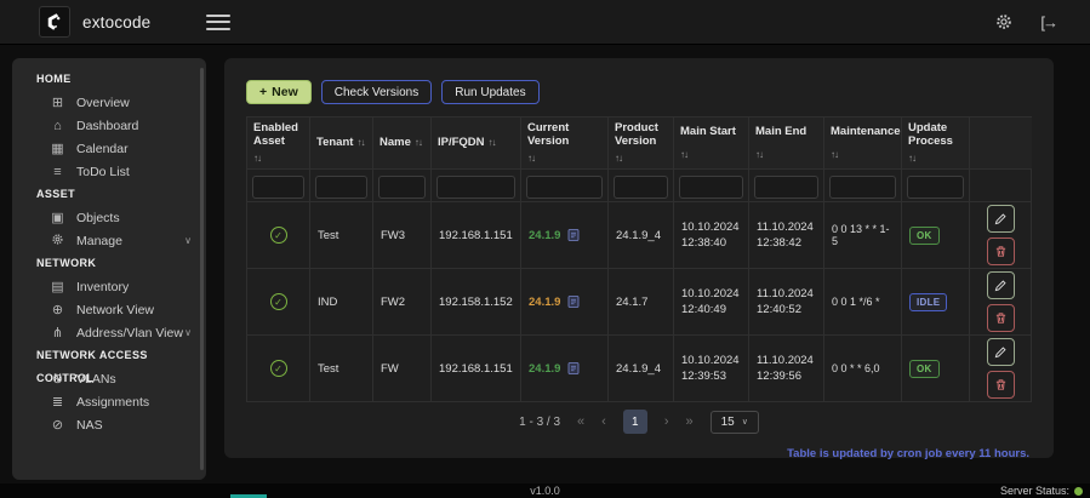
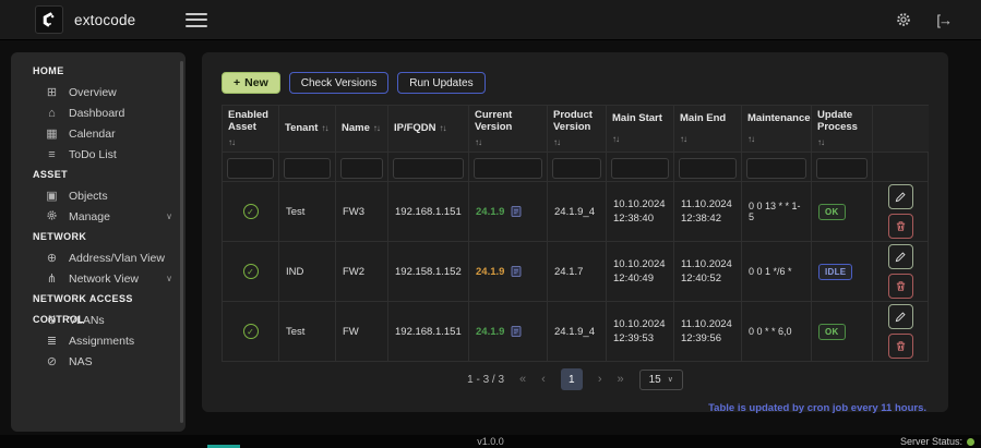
  extocode
  [→
  HOME
  ⊞
  Overview
  ⌂
  Dashboard
  ▦
  Calendar
  ≡
  ToDo List
  ASSET
  ▣
  Objects
  Manage
  ∨
  NETWORK
- ▤
- Inventory
  ⊕
- Network View
+ Address/Vlan View
  ⋔
- Address/Vlan View
+ Network View
  ∨
  NETWORK ACCESS CONTROL
  ⊕
  VLANs
  ≣
  Assignments
  ⊘
  NAS
  +
  New
  Check Versions
  Run Updates
  Enabled Asset
  ↑↓
  Tenant
  ↑↓
  Name
  ↑↓
  IP/FQDN
  ↑↓
  Current Version
  ↑↓
  Product Version
  ↑↓
  Main Start
  ↑↓
  Main End
  ↑↓
  Maintenance
  ↑↓
  Update Process
  ↑↓
  ✓
  Test
  FW3
  192.168.1.151
  24.1.9
  24.1.9_4
  10.10.2024
  12:38:40
  11.10.2024
  12:38:42
  0 0 13 * * 1-5
  OK
  ✓
  IND
  FW2
  192.158.1.152
  24.1.9
  24.1.7
  10.10.2024
  12:40:49
  11.10.2024
  12:40:52
  0 0 1 */6 *
  IDLE
  ✓
  Test
  FW
  192.168.1.151
  24.1.9
  24.1.9_4
  10.10.2024
  12:39:53
  11.10.2024
  12:39:56
  0 0 * * 6,0
  OK
  1 - 3 / 3
  «
  ‹
  1
  ›
  »
  15
  Table is updated by cron job every 11 hours.
  v1.0.0
  Server Status:
